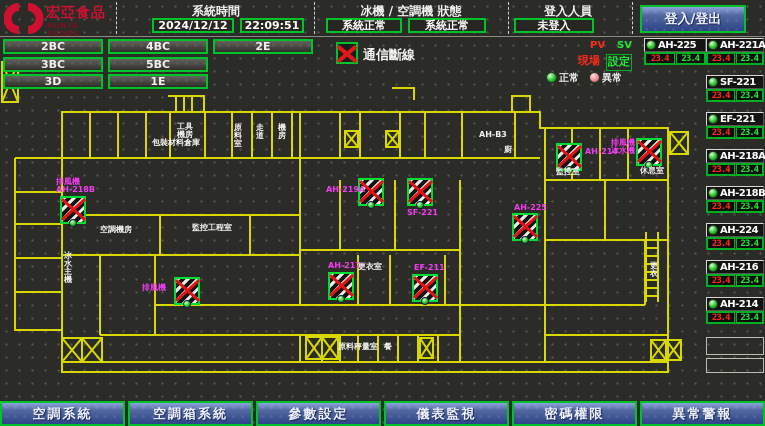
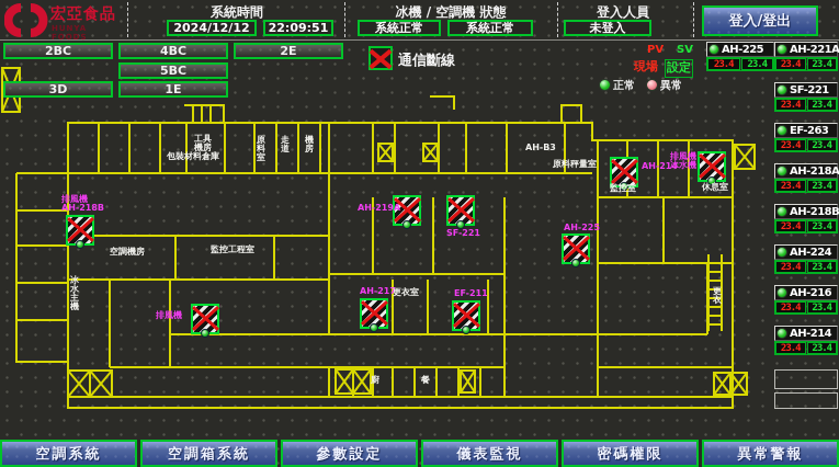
  宏亞食品
  HUNYA FOODS
  系統時間
  2024/12/12
  22:09:51
  冰機 / 空調機 狀態
  系統正常
  系統正常
  登入人員
  未登入
  登入/登出
  2BC
  4BC
  2E
- 3BC
  5BC
  3D
  1E
  通信斷線
  正常
  異常
  PV
  SV
  現場
  設定
  AH-225
  23.4
  23.4
  AH-221A
  23.4
  23.4
  SF-221
  23.4
  23.4
- EF-221
+ EF-263
  23.4
  23.4
  AH-218A
  23.4
  23.4
  AH-218B
  23.4
  23.4
  AH-224
  23.4
  23.4
  AH-216
  23.4
  23.4
  AH-214
  23.4
  23.4
  排風機
  AH-218B
  AH-219A
  SF-221
  AH-214
  排風機
  冰水機
  AH-225
  AH-217
  EF-211
  排風機
  工具
  機房
  包裝材料倉庫
  原
  料
  室
  走
  道
  機
  房
  AH-B3
- 廚
+ 原料秤量室
  監控室
  休息室
  空調機房
  監控工程室
  冰
  水
  主
  機
  更衣室
- 原料秤量室
+ 廚
  餐
  更
  衣
  空調系統
  空調箱系統
  參數設定
  儀表監視
  密碼權限
  異常警報
